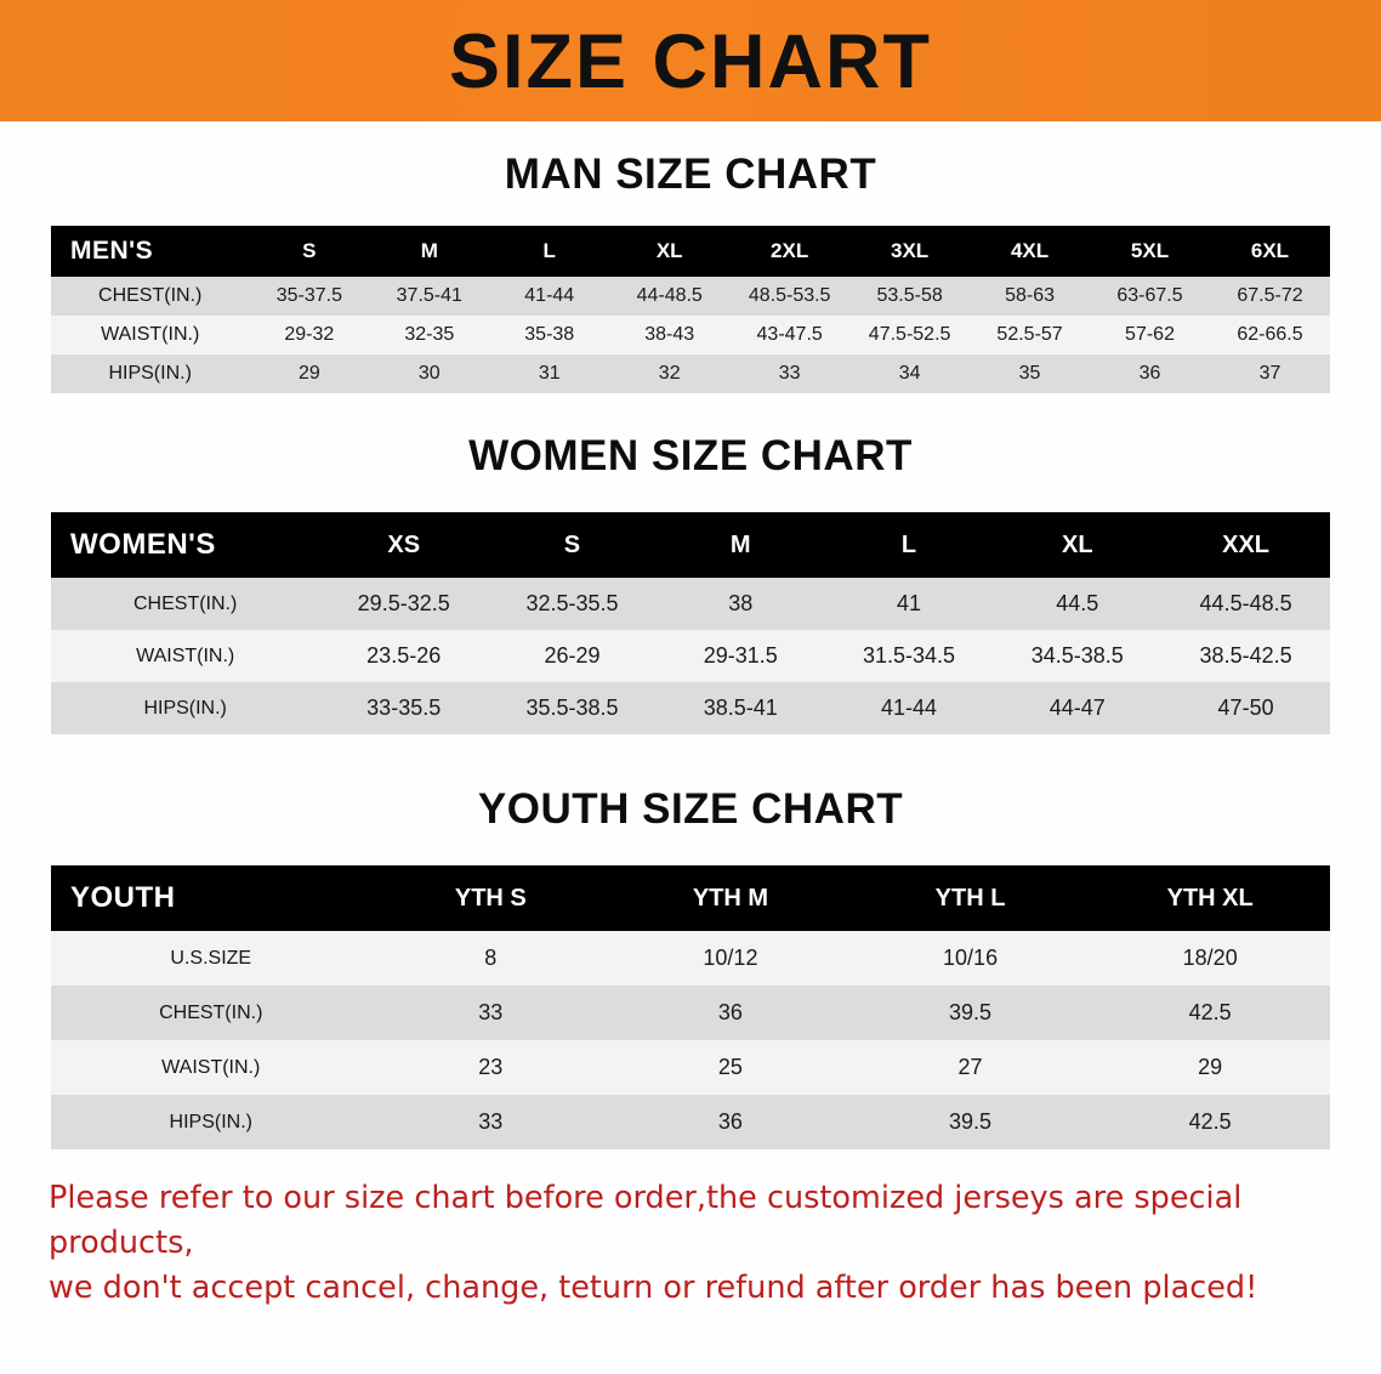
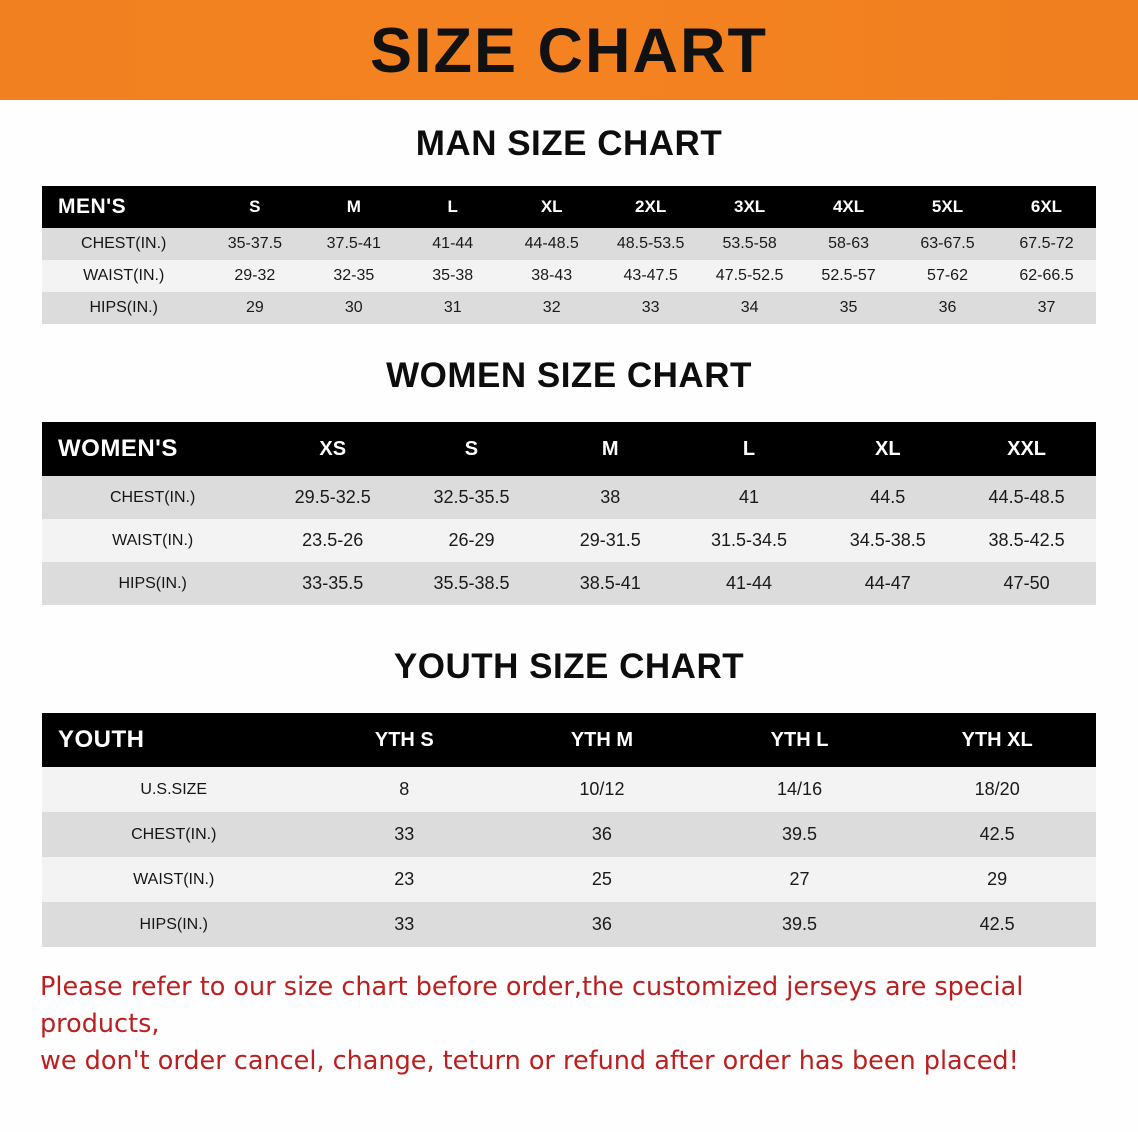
  SIZE CHART
  MAN SIZE CHART
  MEN'S	S	M	L	XL	2XL	3XL	4XL	5XL	6XL
  CHEST(IN.)	35-37.5	37.5-41	41-44	44-48.5	48.5-53.5	53.5-58	58-63	63-67.5	67.5-72
  WAIST(IN.)	29-32	32-35	35-38	38-43	43-47.5	47.5-52.5	52.5-57	57-62	62-66.5
  HIPS(IN.)	29	30	31	32	33	34	35	36	37
  WOMEN SIZE CHART
  WOMEN'S	XS	S	M	L	XL	XXL
  CHEST(IN.)	29.5-32.5	32.5-35.5	38	41	44.5	44.5-48.5
  WAIST(IN.)	23.5-26	26-29	29-31.5	31.5-34.5	34.5-38.5	38.5-42.5
  HIPS(IN.)	33-35.5	35.5-38.5	38.5-41	41-44	44-47	47-50
  YOUTH SIZE CHART
  YOUTH	YTH S	YTH M	YTH L	YTH XL
- U.S.SIZE	8	10/12	10/16	18/20
+ U.S.SIZE	8	10/12	14/16	18/20
  CHEST(IN.)	33	36	39.5	42.5
  WAIST(IN.)	23	25	27	29
  HIPS(IN.)	33	36	39.5	42.5
  Please refer to our size chart before order,the customized jerseys are special products,
- we don't accept cancel, change, teturn or refund after order has been placed!
+ we don't order cancel, change, teturn or refund after order has been placed!
